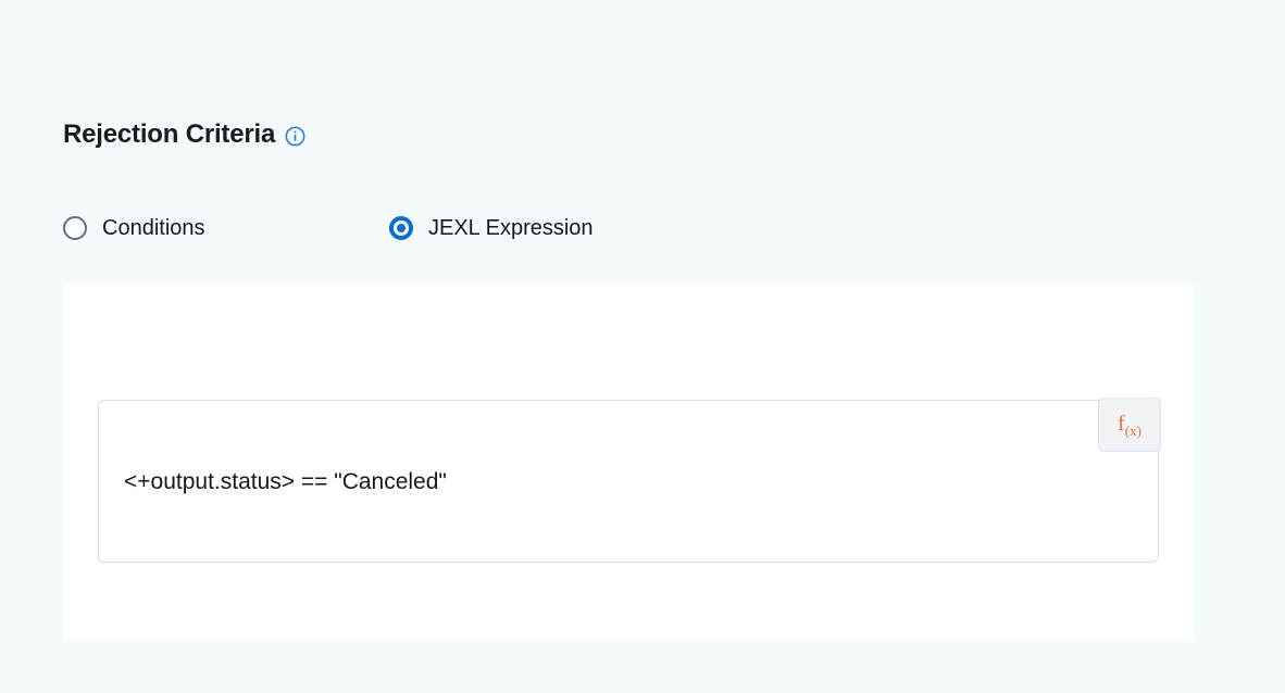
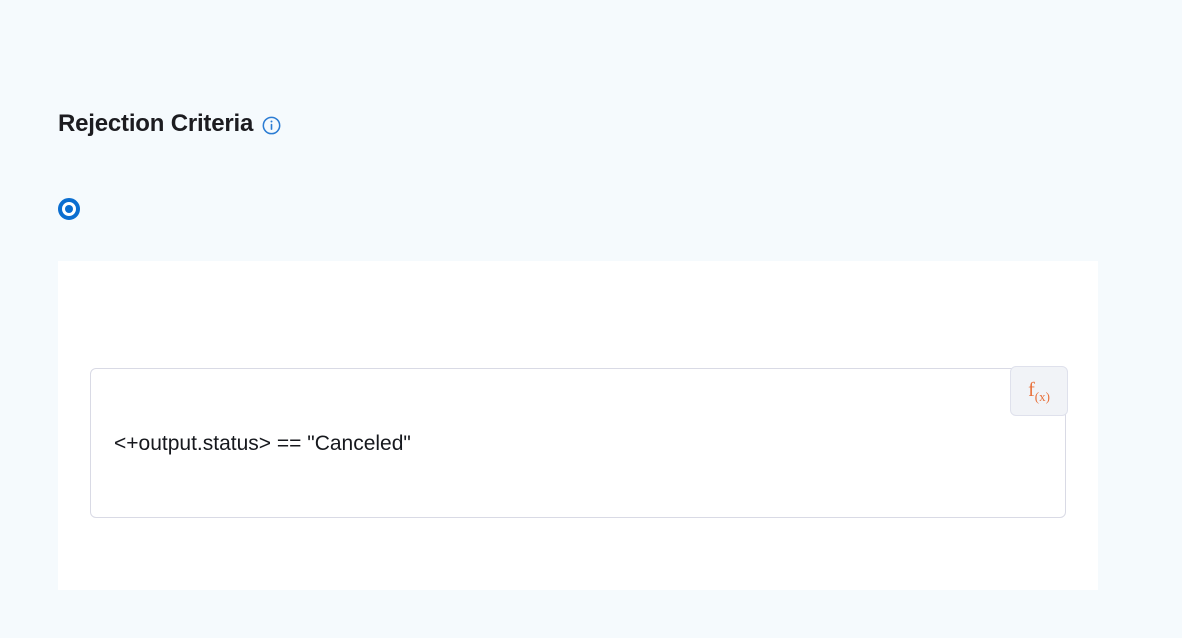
  Rejection Criteria
- Conditions
- JEXL Expression
  <+output.status> == "Canceled"
  f(x)
